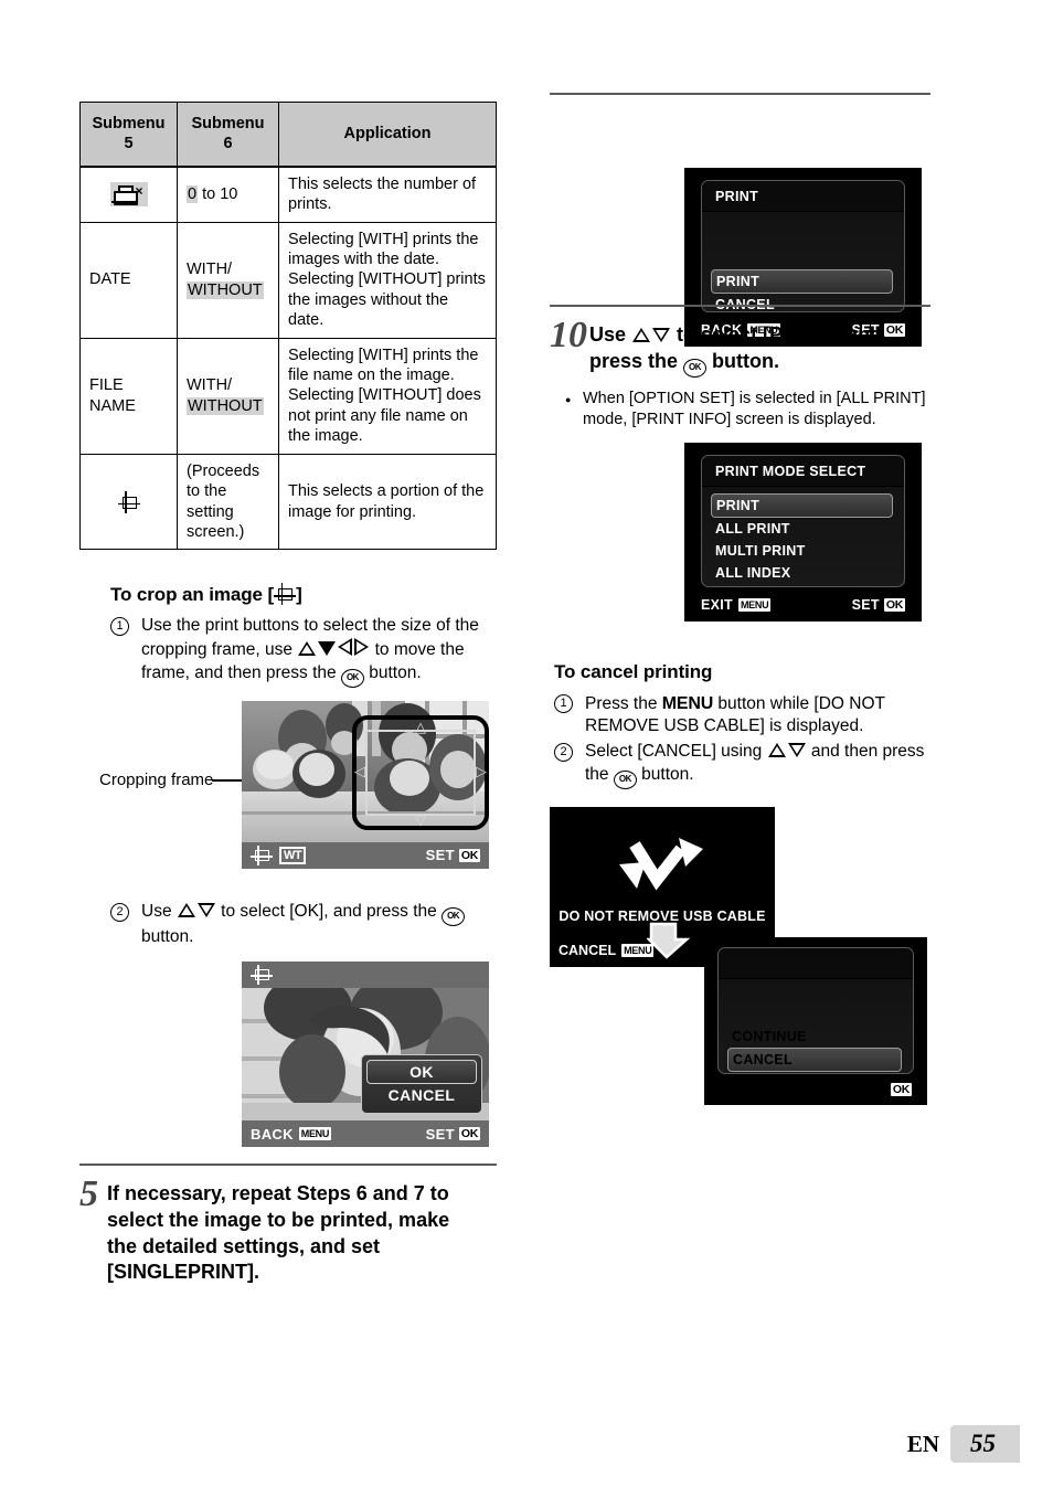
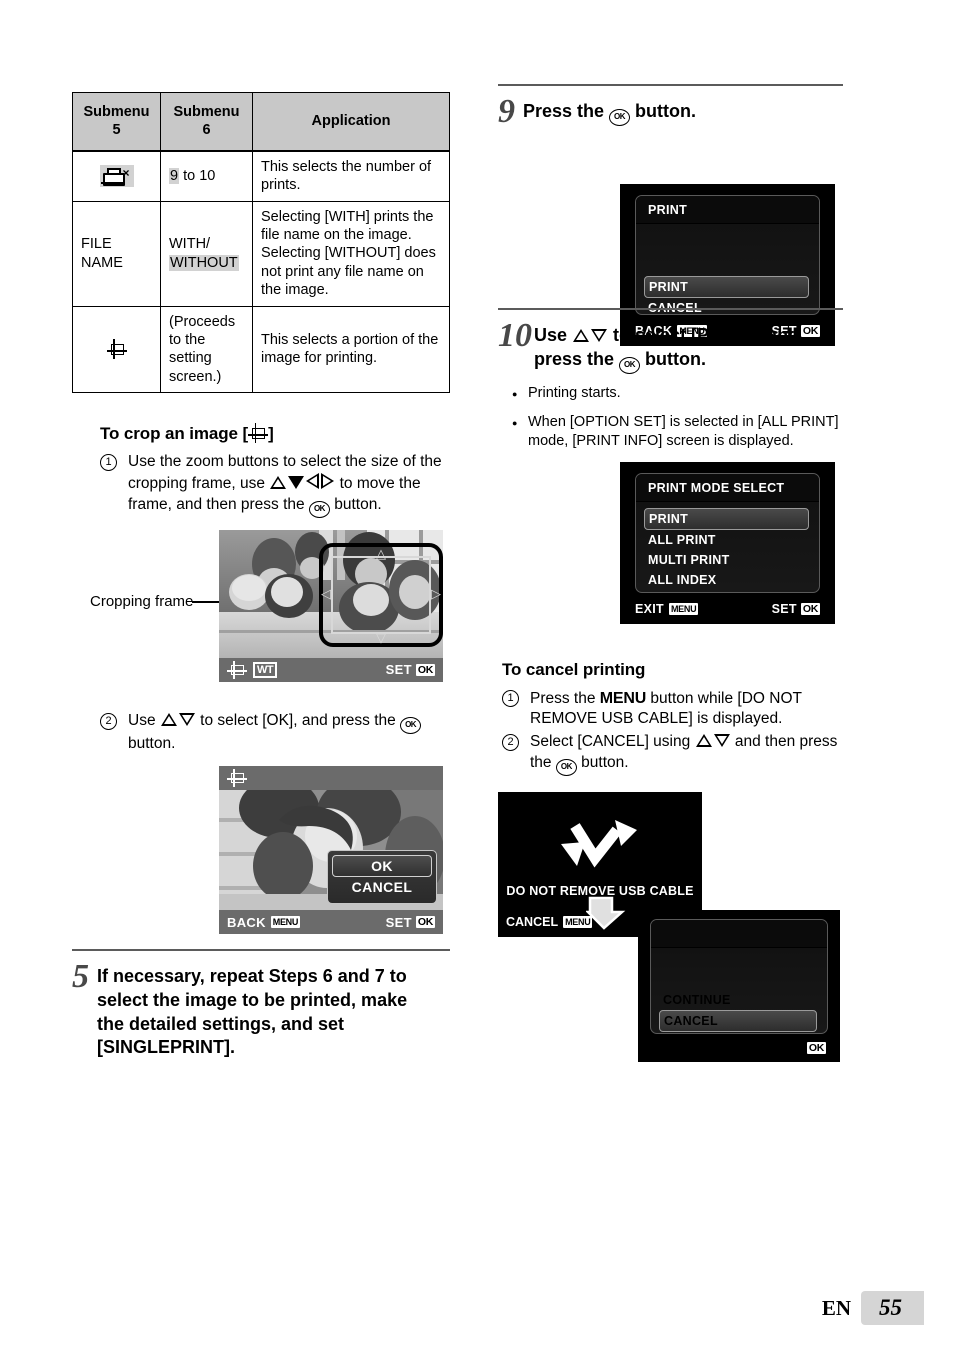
  Submenu 5	Submenu 6	Application
- ×	0 to 10	This selects the number of prints.
+ ×	9 to 10	This selects the number of prints.
- DATE	WITH/WITHOUT	Selecting [WITH] prints the images with the date. Selecting [WITHOUT] prints the images without the date.
  FILE NAME	WITH/WITHOUT	Selecting [WITH] prints the file name on the image. Selecting [WITHOUT] does not print any file name on the image.
  	(Proceeds to the setting screen.)	This selects a portion of the image for printing.
  To crop an image [ ]
  1
- Use the print buttons to select the size of the cropping frame, use to move the frame, and then press the OK button.
+ Use the zoom buttons to select the size of the cropping frame, use to move the frame, and then press the OK button.
  Cropping frame
  △
  ▽
  ◁
  ▷
  WT
  SET
  OK
  2
  Use to select [OK], and press the OK button.
  OK
  CANCEL
  BACK
  MENU
  SET
  OK
  5
  If necessary, repeat Steps 6 and 7 to select the image to be printed, make the detailed settings, and set [SINGLEPRINT].
+ 9
+ Press the OK button.
  PRINT
  PRINT
  CANCEL
  BACK
  MENU
  SET
  OK
  10
  Use to select [PRINT], and press the OK button.
+ Printing starts.
  When [OPTION SET] is selected in [ALL PRINT] mode, [PRINT INFO] screen is displayed.
  PRINT MODE SELECT
  PRINT
  ALL PRINT
  MULTI PRINT
  ALL INDEX
  EXIT
  MENU
  SET
  OK
  To cancel printing
  1
  Press the MENU button while [DO NOT REMOVE USB CABLE] is displayed.
  2
  Select [CANCEL] using and then press the OK button.
  DO NOT REMOVE USB CABLE
  CANCEL
  MENU
  CANCEL
  OK
  EN
  55
